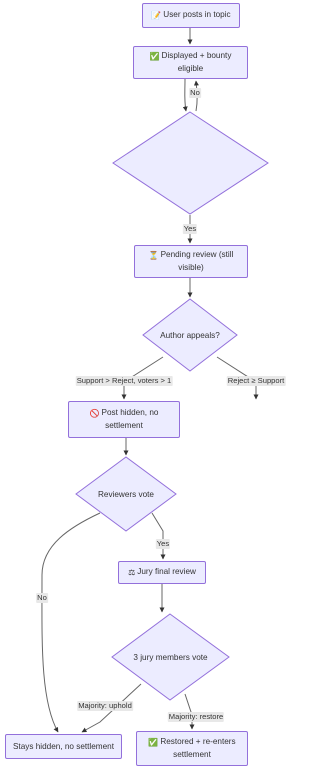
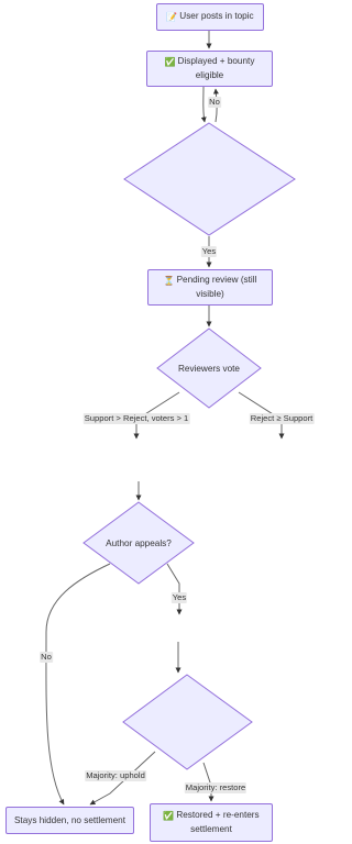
  📝 User posts in topic
  ✅ Displayed + bounty eligible
  ⏳ Pending review (still visible)
- Author appeals?
+ Reviewers vote
- 🚫 Post hidden, no settlement
- Reviewers vote
+ Author appeals?
- ⚖ Jury final review
- 3 jury members vote
  Stays hidden, no settlement
  ✅ Restored + re-enters settlement
  No
  Yes
  Support > Reject, voters > 1
  Reject ≥ Support
  Yes
  No
  Majority: uphold
  Majority: restore
